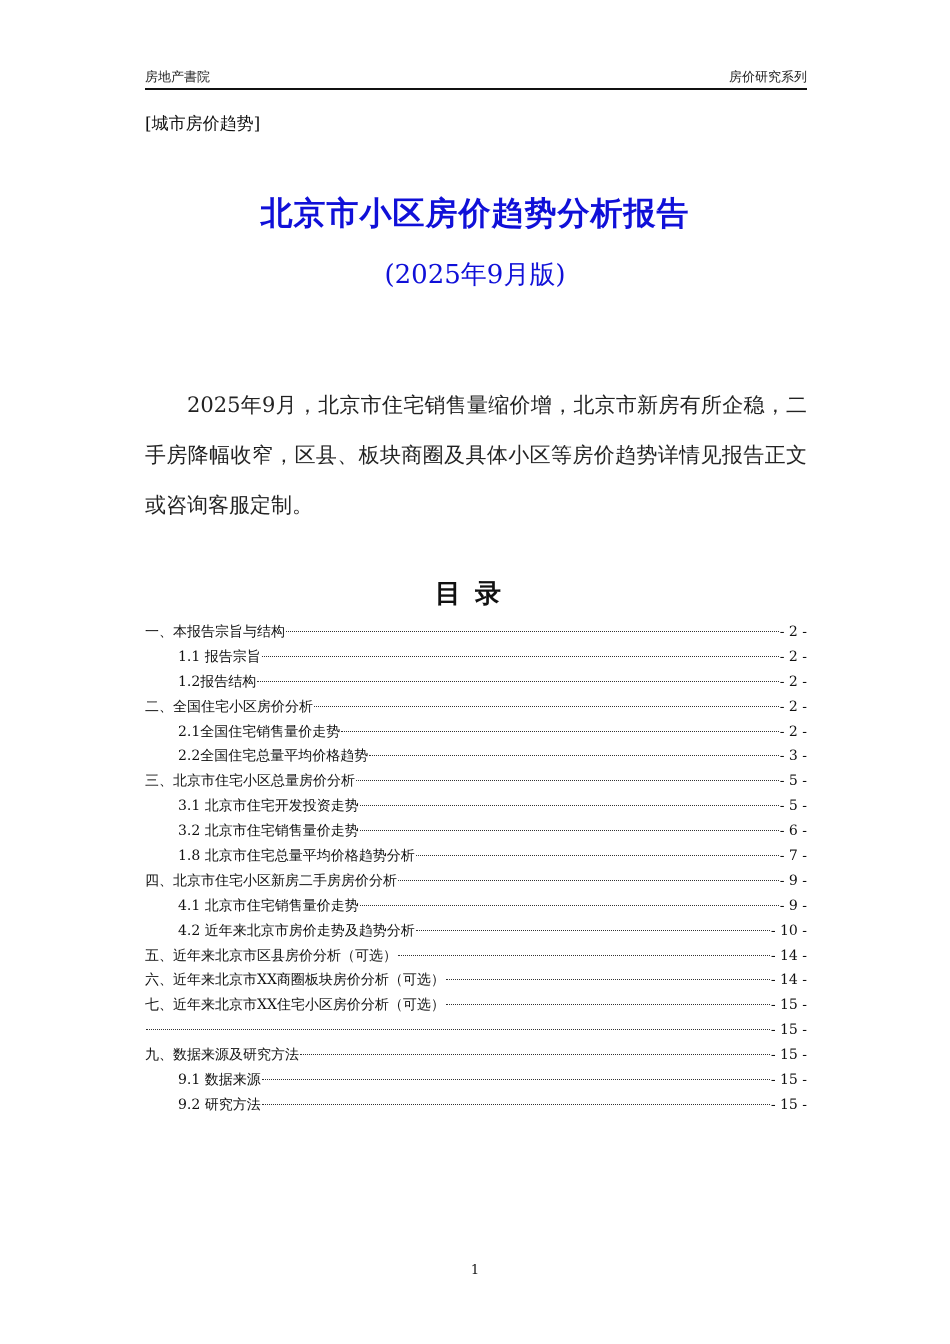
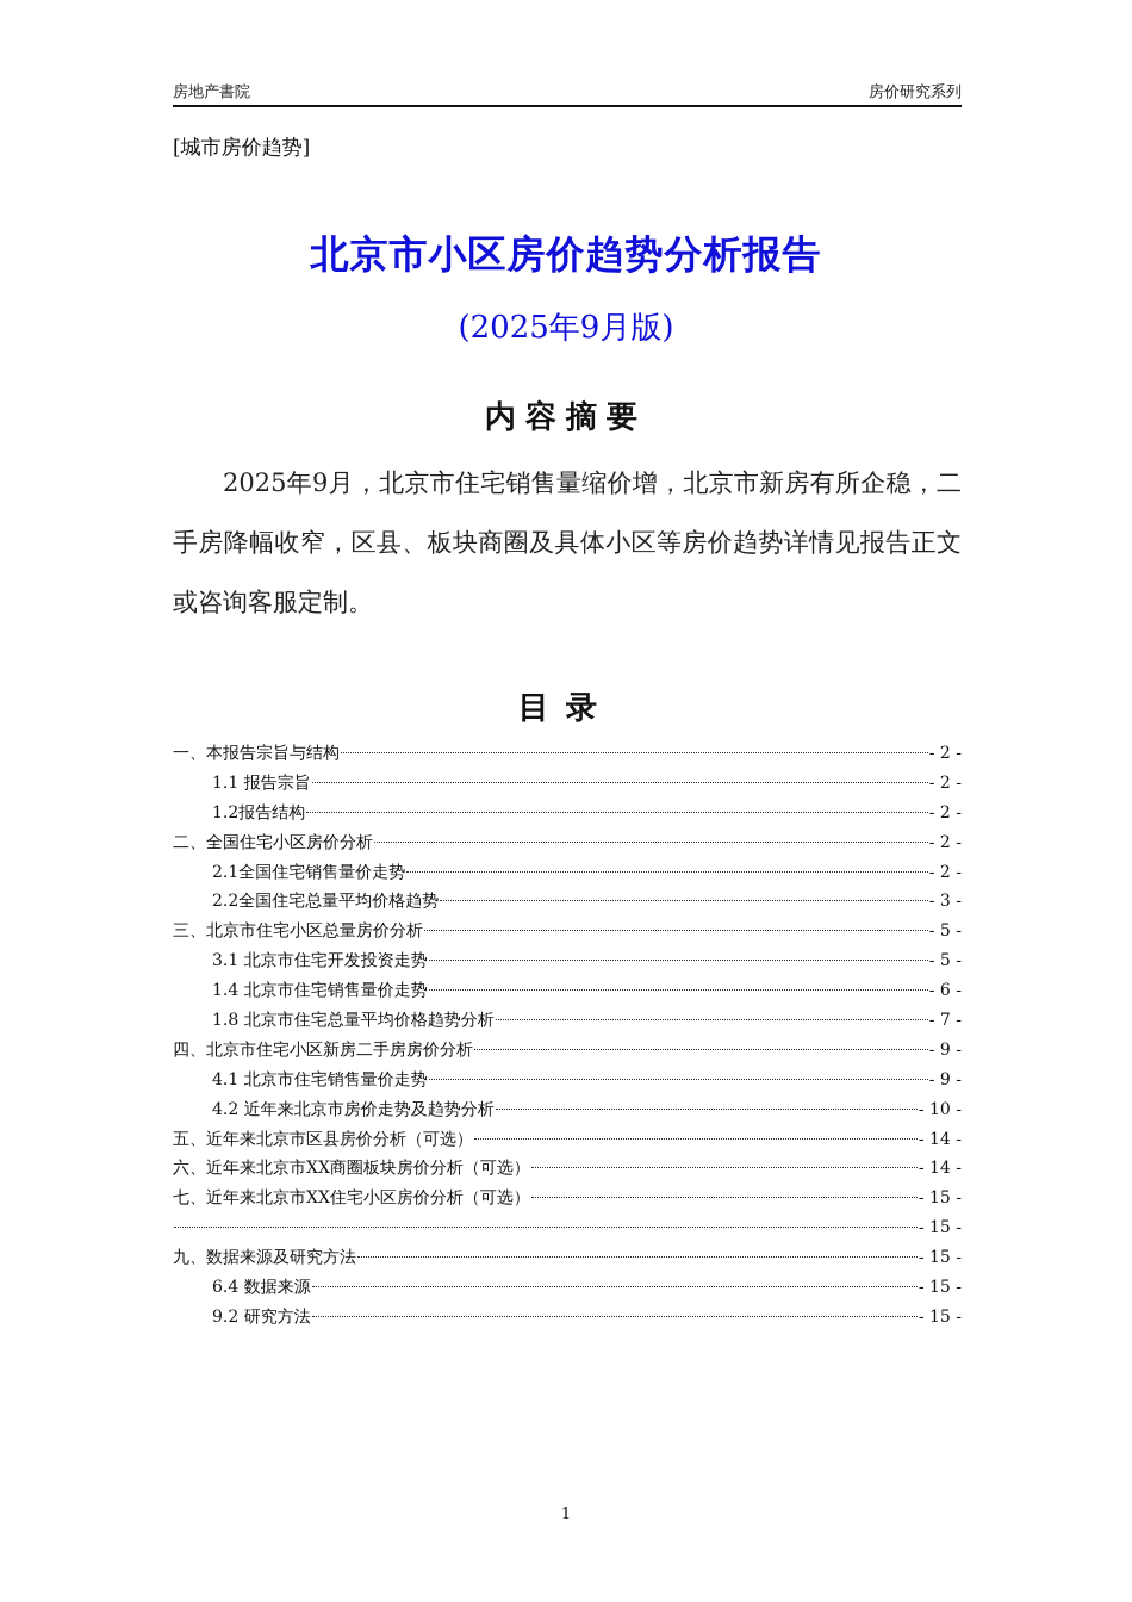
  房地产書院
  房价研究系列
  [城市房价趋势]
  北京市小区房价趋势分析报告
  (2025年9月版)
+ 内容摘要
  2025年9月，北京市住宅销售量缩价增，北京市新房有所企稳，二手房降幅收窄，区县、板块商圈及具体小区等房价趋势详情见报告正文或咨询客服定制。
  目录
  一、本报告宗旨与结构
  - 2 -
  1.1 报告宗旨
  - 2 -
  1.2报告结构
  - 2 -
  二、全国住宅小区房价分析
  - 2 -
  2.1全国住宅销售量价走势
  - 2 -
  2.2全国住宅总量平均价格趋势
  - 3 -
  三、北京市住宅小区总量房价分析
  - 5 -
  3.1 北京市住宅开发投资走势
  - 5 -
- 3.2 北京市住宅销售量价走势
+ 1.4 北京市住宅销售量价走势
  - 6 -
  1.8 北京市住宅总量平均价格趋势分析
  - 7 -
  四、北京市住宅小区新房二手房房价分析
  - 9 -
  4.1 北京市住宅销售量价走势
  - 9 -
  4.2 近年来北京市房价走势及趋势分析
  - 10 -
  五、近年来北京市区县房价分析（可选）
  - 14 -
  六、近年来北京市XX商圈板块房价分析（可选）
  - 14 -
  七、近年来北京市XX住宅小区房价分析（可选）
  - 15 -
  - 15 -
  九、数据来源及研究方法
  - 15 -
- 9.1 数据来源
+ 6.4 数据来源
  - 15 -
  9.2 研究方法
  - 15 -
  1
